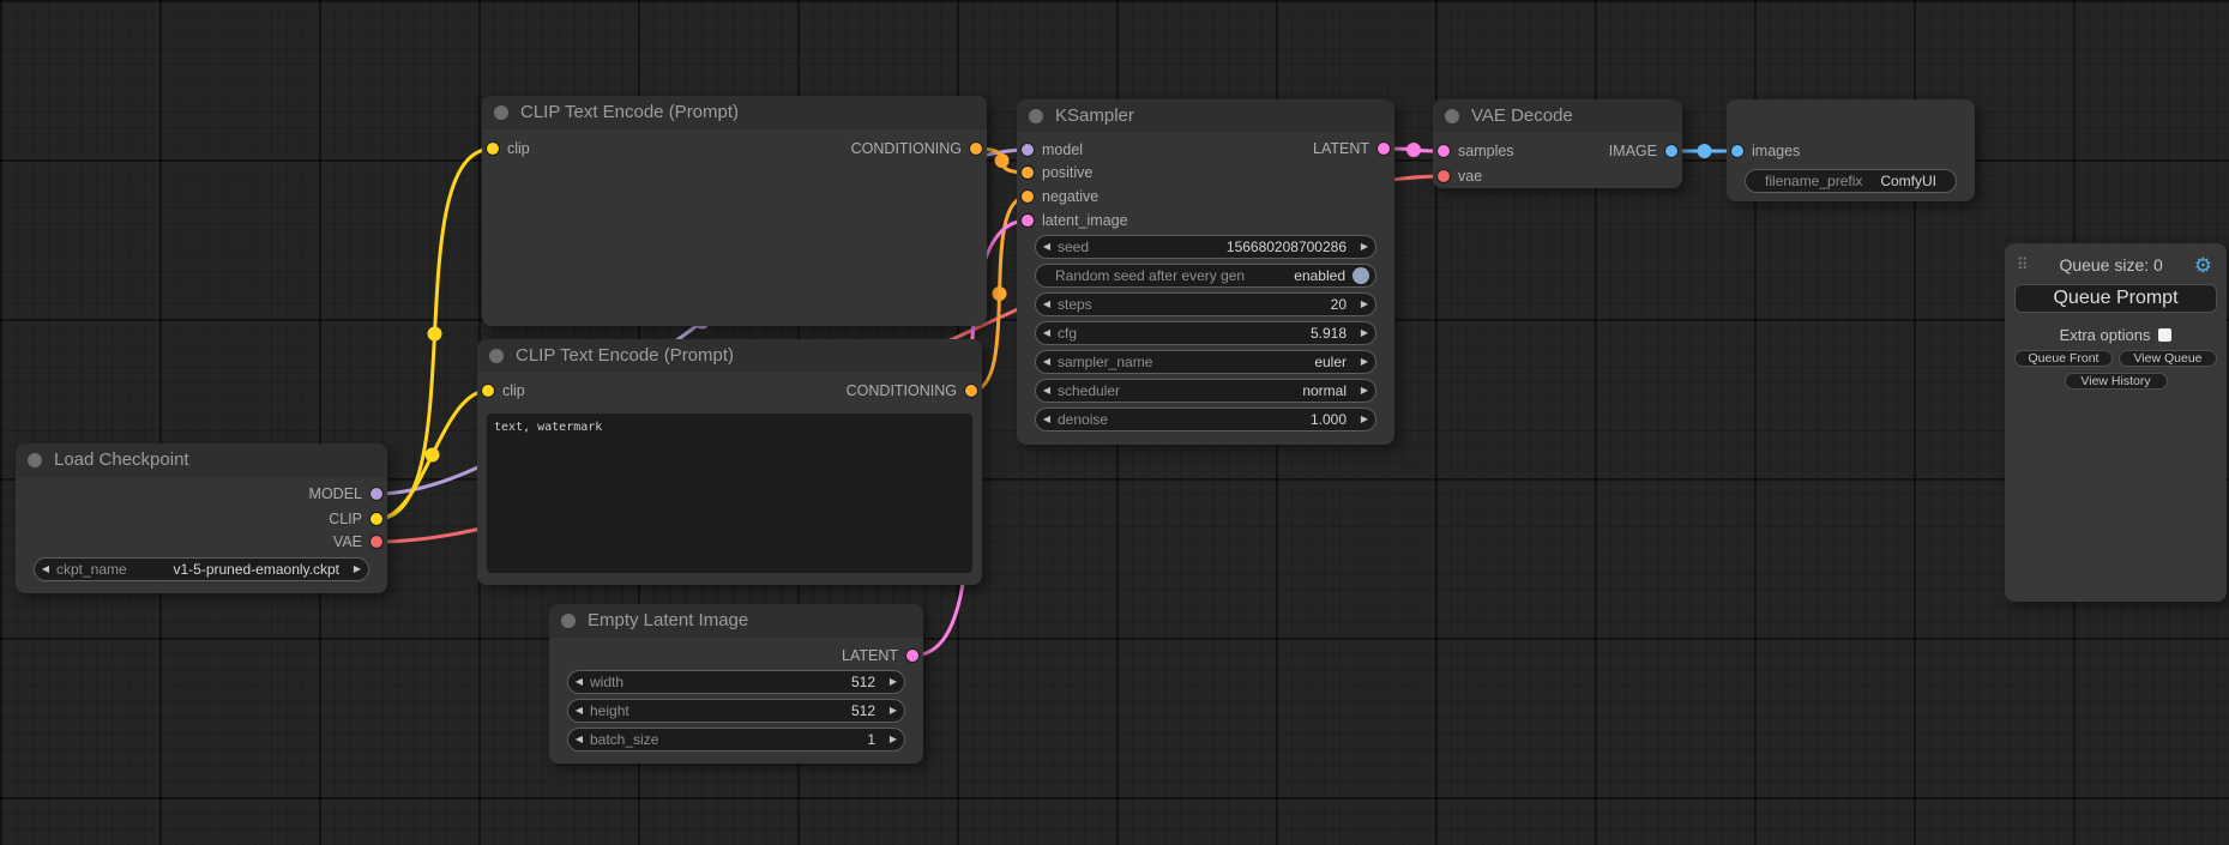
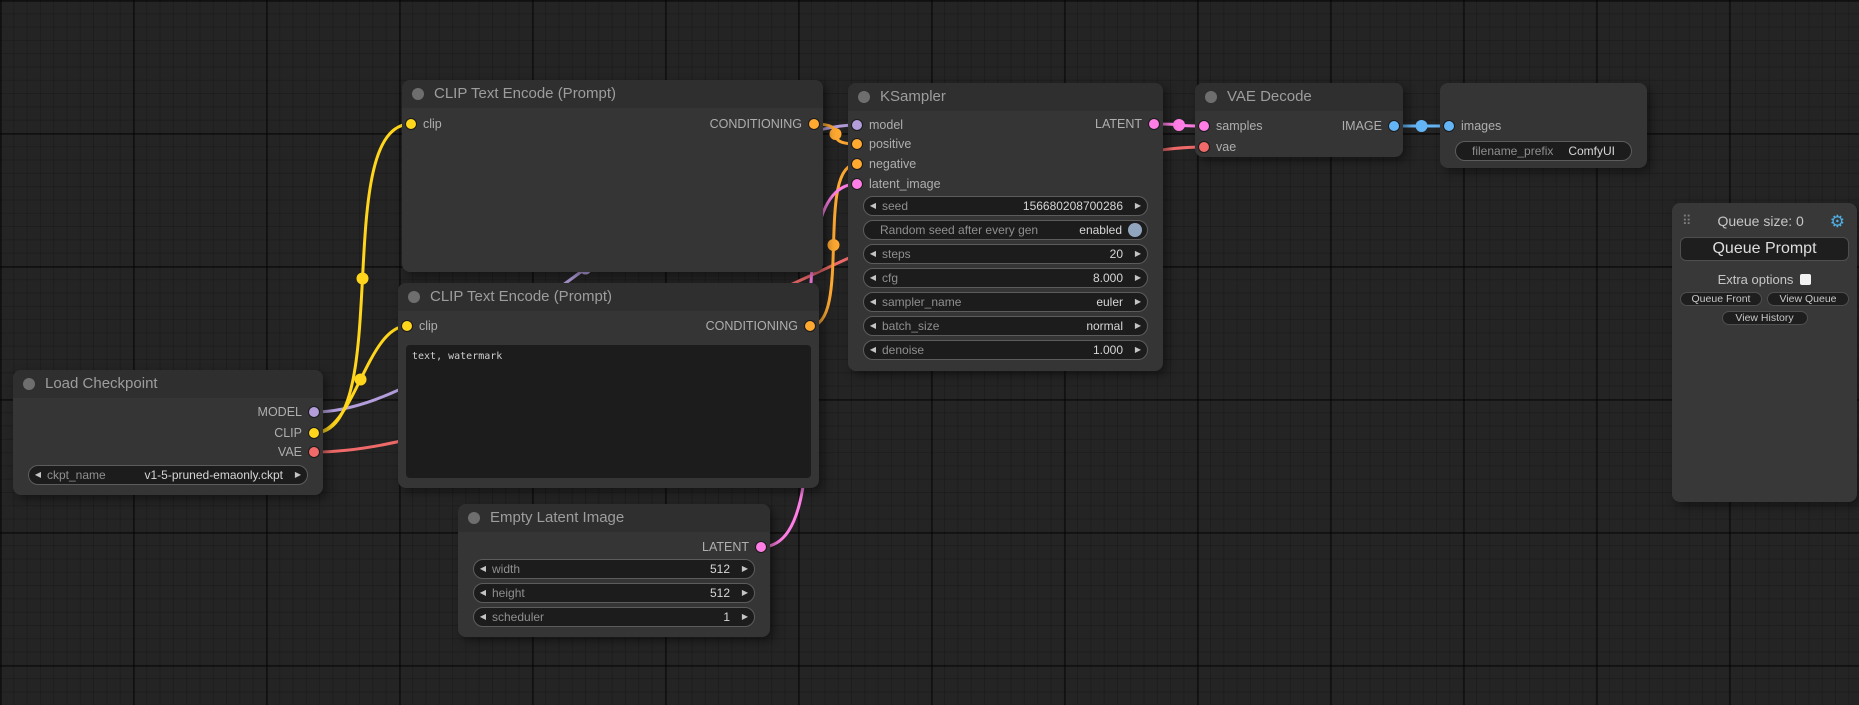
  Load Checkpoint
  MODEL
  CLIP
  VAE
  ◀
  ckpt_name
  v1-5-pruned-emaonly.ckpt
  ▶
  CLIP Text Encode (Prompt)
  clip
  CONDITIONING
  CLIP Text Encode (Prompt)
  clip
  CONDITIONING
  text, watermark
  Empty Latent Image
  LATENT
  ◀
  width
  512
  ▶
  ◀
  height
  512
  ▶
  ◀
- batch_size
+ scheduler
  1
  ▶
  KSampler
  model
  positive
  negative
  latent_image
  LATENT
  ◀
  seed
  156680208700286
  ▶
  Random seed after every gen
  enabled
  ◀
  steps
  20
  ▶
  ◀
  cfg
- 5.918
+ 8.000
  ▶
  ◀
  sampler_name
  euler
  ▶
  ◀
- scheduler
+ batch_size
  normal
  ▶
  ◀
  denoise
  1.000
  ▶
  VAE Decode
  samples
  vae
  IMAGE
  images
  filename_prefix
  ComfyUI
  ⠿
  Queue size: 0
  ⚙
  Queue Prompt
  Extra options
  Queue Front
  View Queue
  View History
